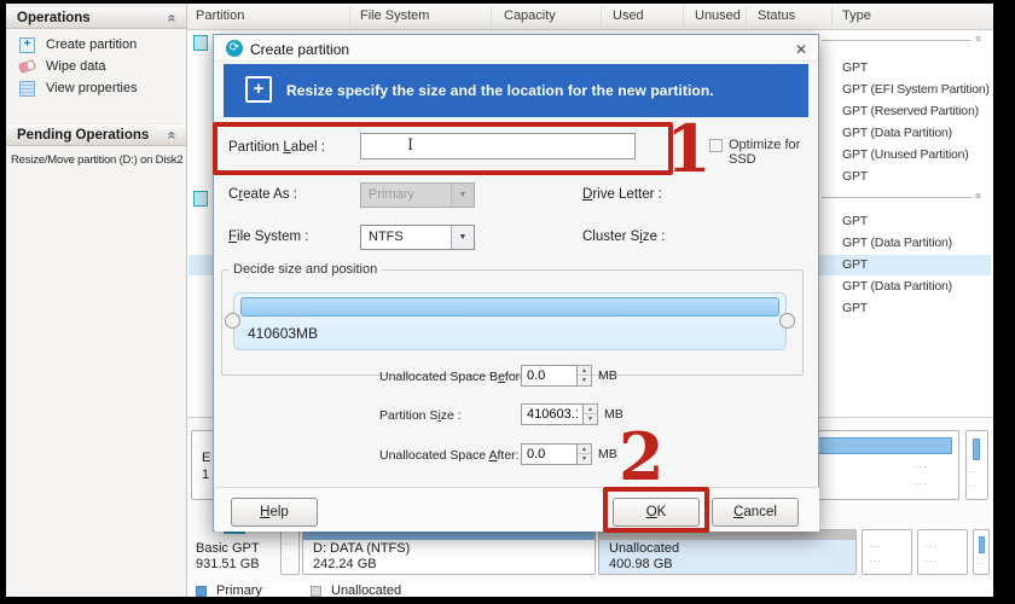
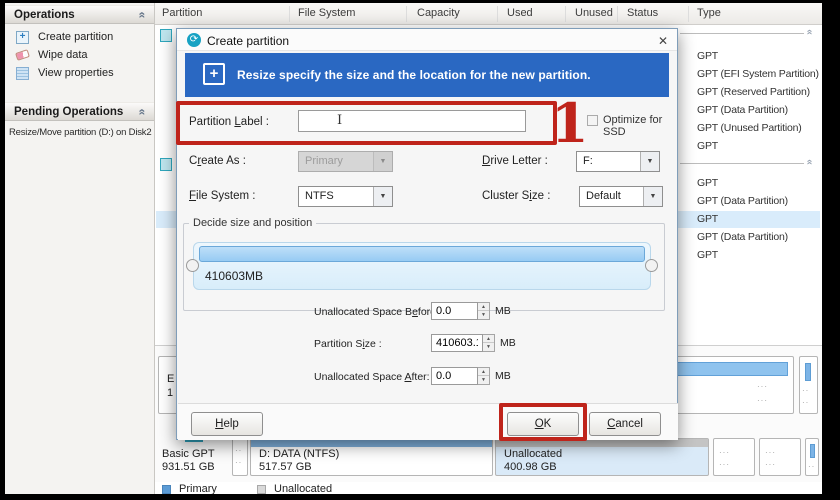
  Operations
  +
  Create partition
  Wipe data
  View properties
  Pending Operations
  Resize/Move partition (D:) on Disk2
  Partition
  File System
  Capacity
  Used
  Unused
  Status
  Type
  GPT
  GPT (EFI System Partition)
  GPT (Reserved Partition)
  GPT (Data Partition)
  GPT (Unused Partition)
  GPT
  GPT
  GPT (Data Partition)
  GPT
  GPT (Data Partition)
  GPT
  E
  1
  ···
  ···
  ··
  ··
  Basic GPT
  931.51 GB
  ··
  ··
  D: DATA (NTFS)
- 242.24 GB
+ 517.57 GB
  Unallocated
  400.98 GB
  ···
  ···
  ···
  ···
  ··
  Primary
  Unallocated
  ⟳
  Create partition
  ✕
  +
  Resize specify the size and the location for the new partition.
  Partition Label :
  I
  Optimize for SSD
  Create As :
  Primary
  Drive Letter :
+ F:
  File System :
  NTFS
  Cluster Size :
+ Default
  Decide size and position
  410603MB
  Unallocated Space Befor
  0.0
  MB
  Partition Size :
  410603.
  MB
  Unallocated Space After:
  0.0
  MB
  Help
  OK
  Cancel
  1
- 2
